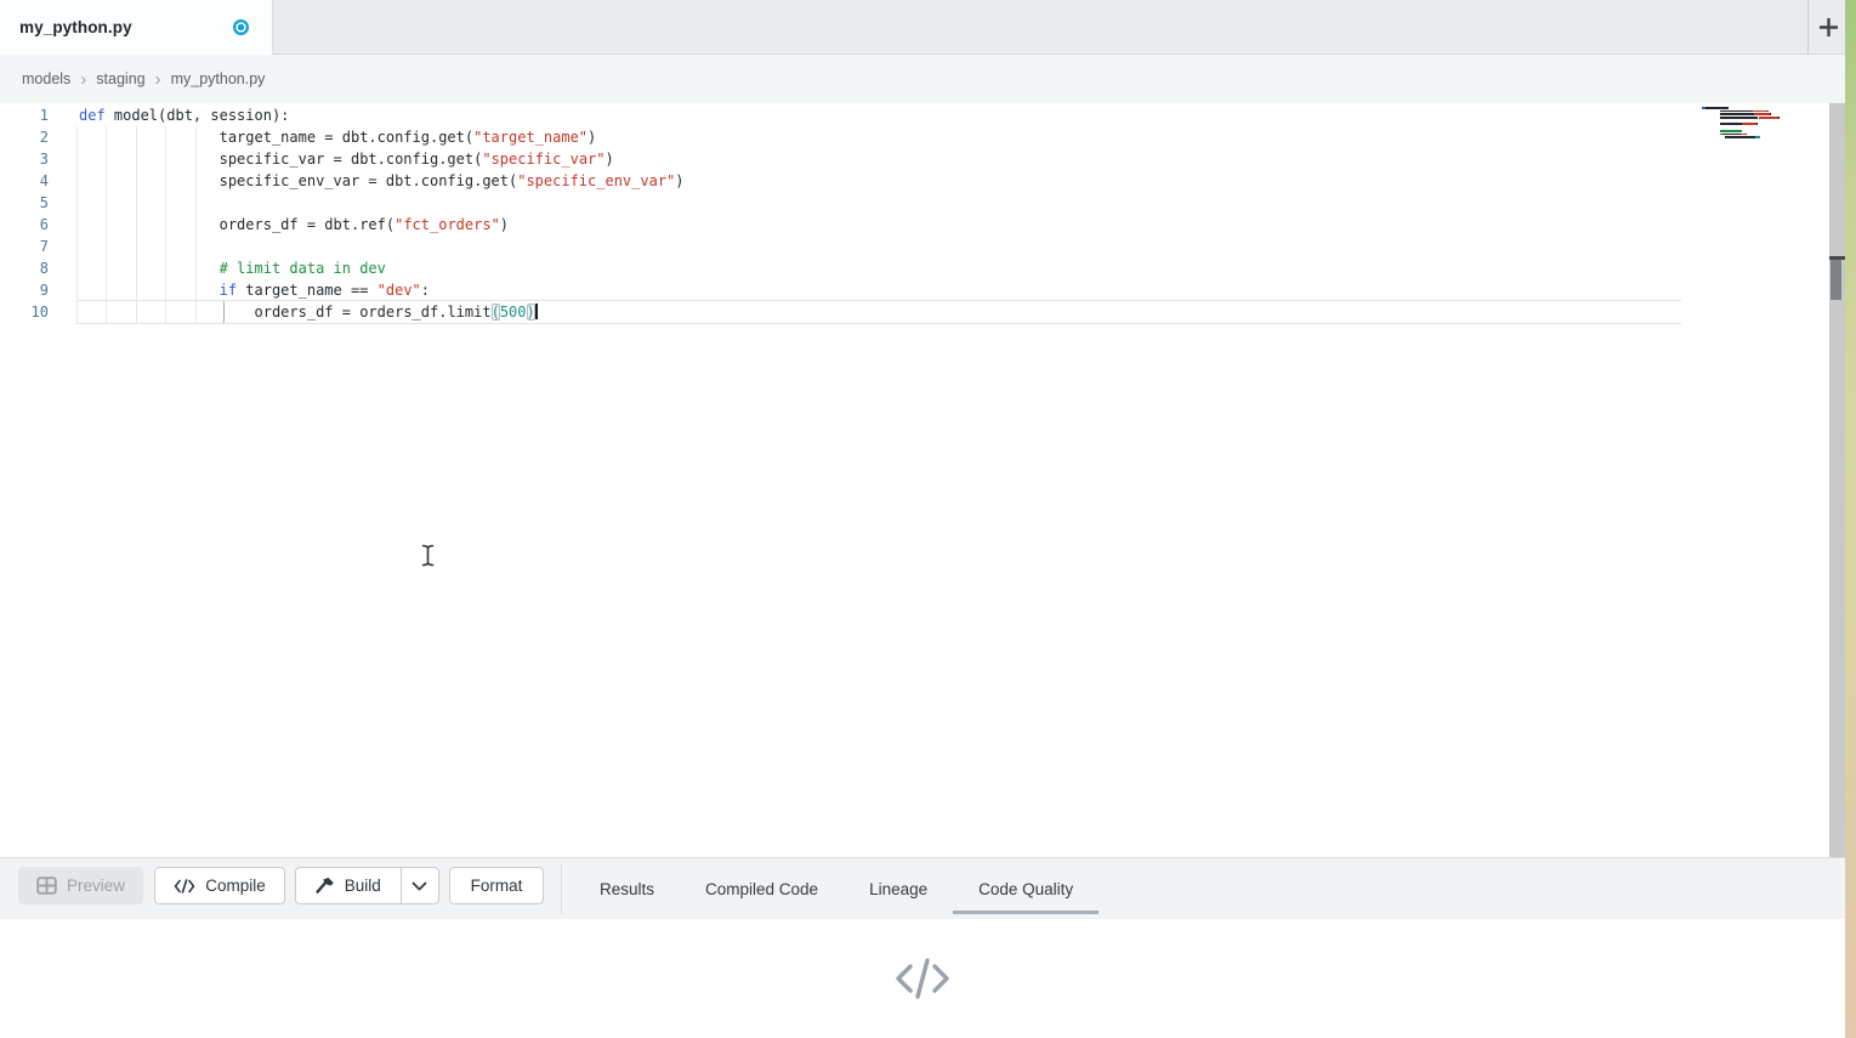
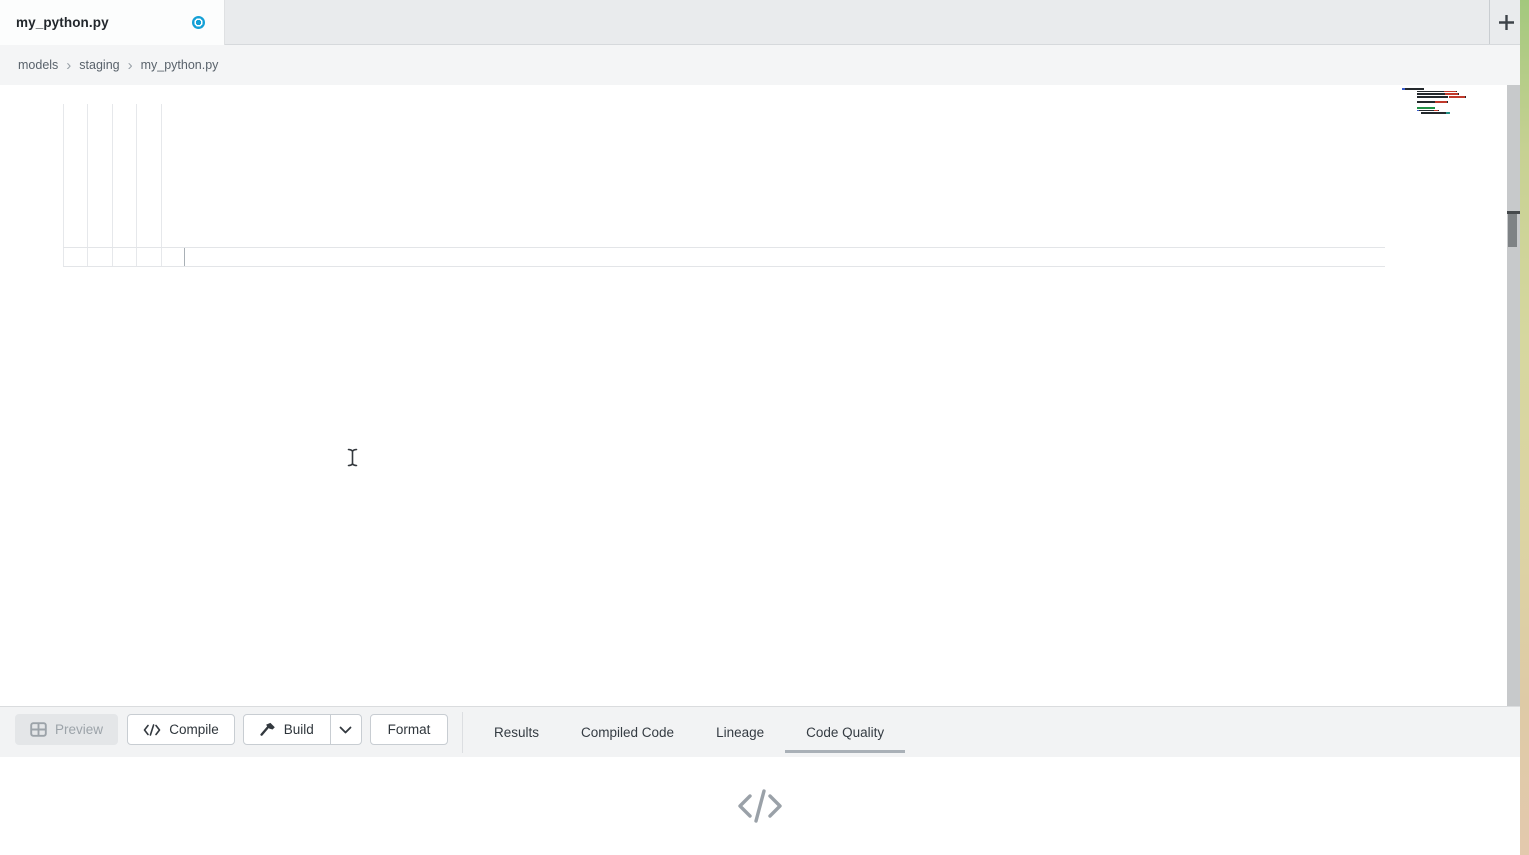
  my_python.py
  models
  ›
  staging
  ›
  my_python.py
- 1
- def model(dbt, session):
- 2
- target_name = dbt.config.get("target_name")
- 3
- specific_var = dbt.config.get("specific_var")
- 4
- specific_env_var = dbt.config.get("specific_env_var")
- 5
- 6
- orders_df = dbt.ref("fct_orders")
- 7
- 8
- # limit data in dev
- 9
- if target_name == "dev":
- 10
- orders_df = orders_df.limit(500)
  Preview
  Compile
  Build
  Format
  Results
  Compiled Code
  Lineage
  Code Quality
